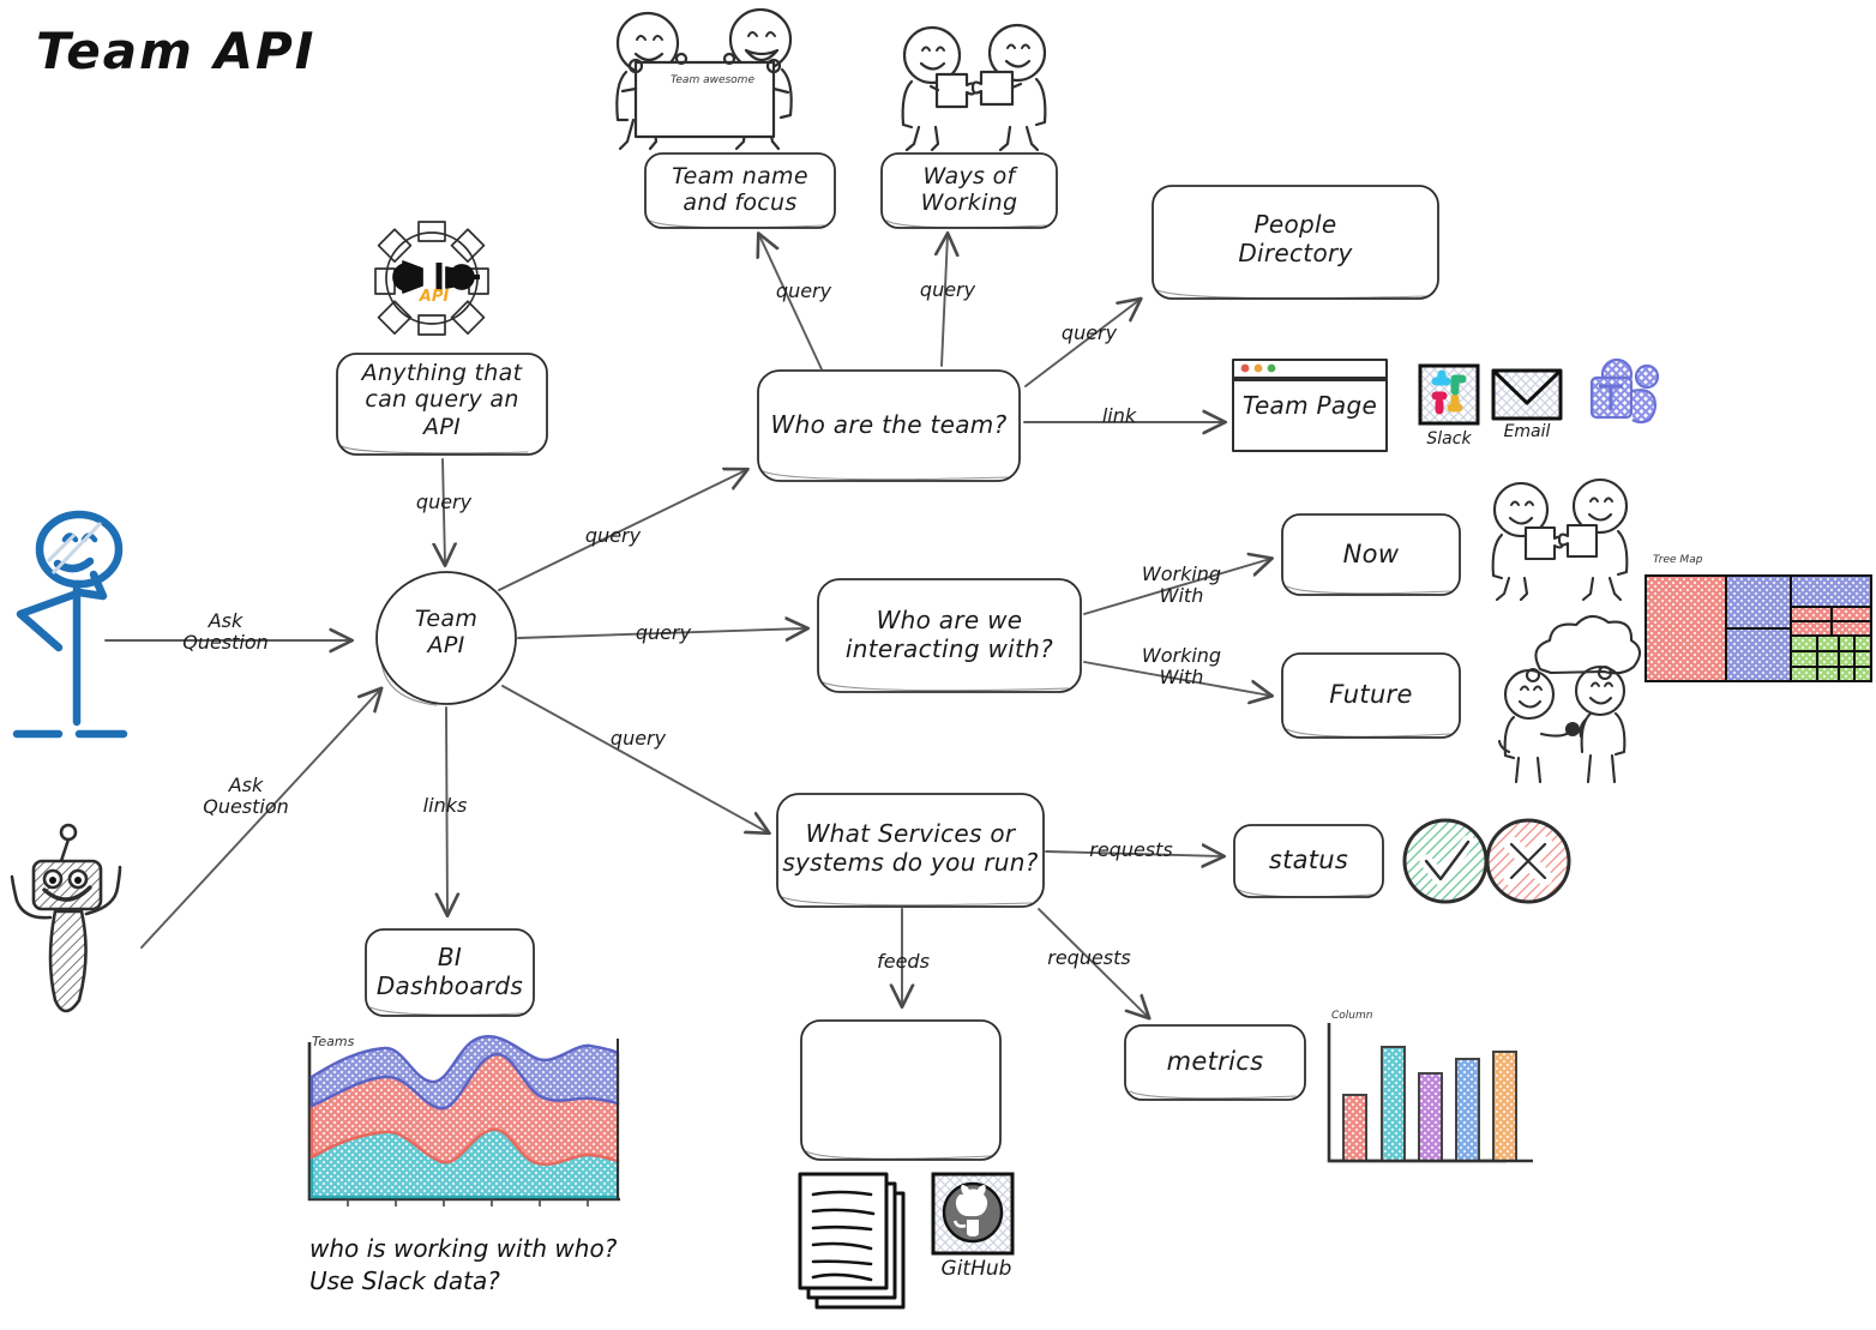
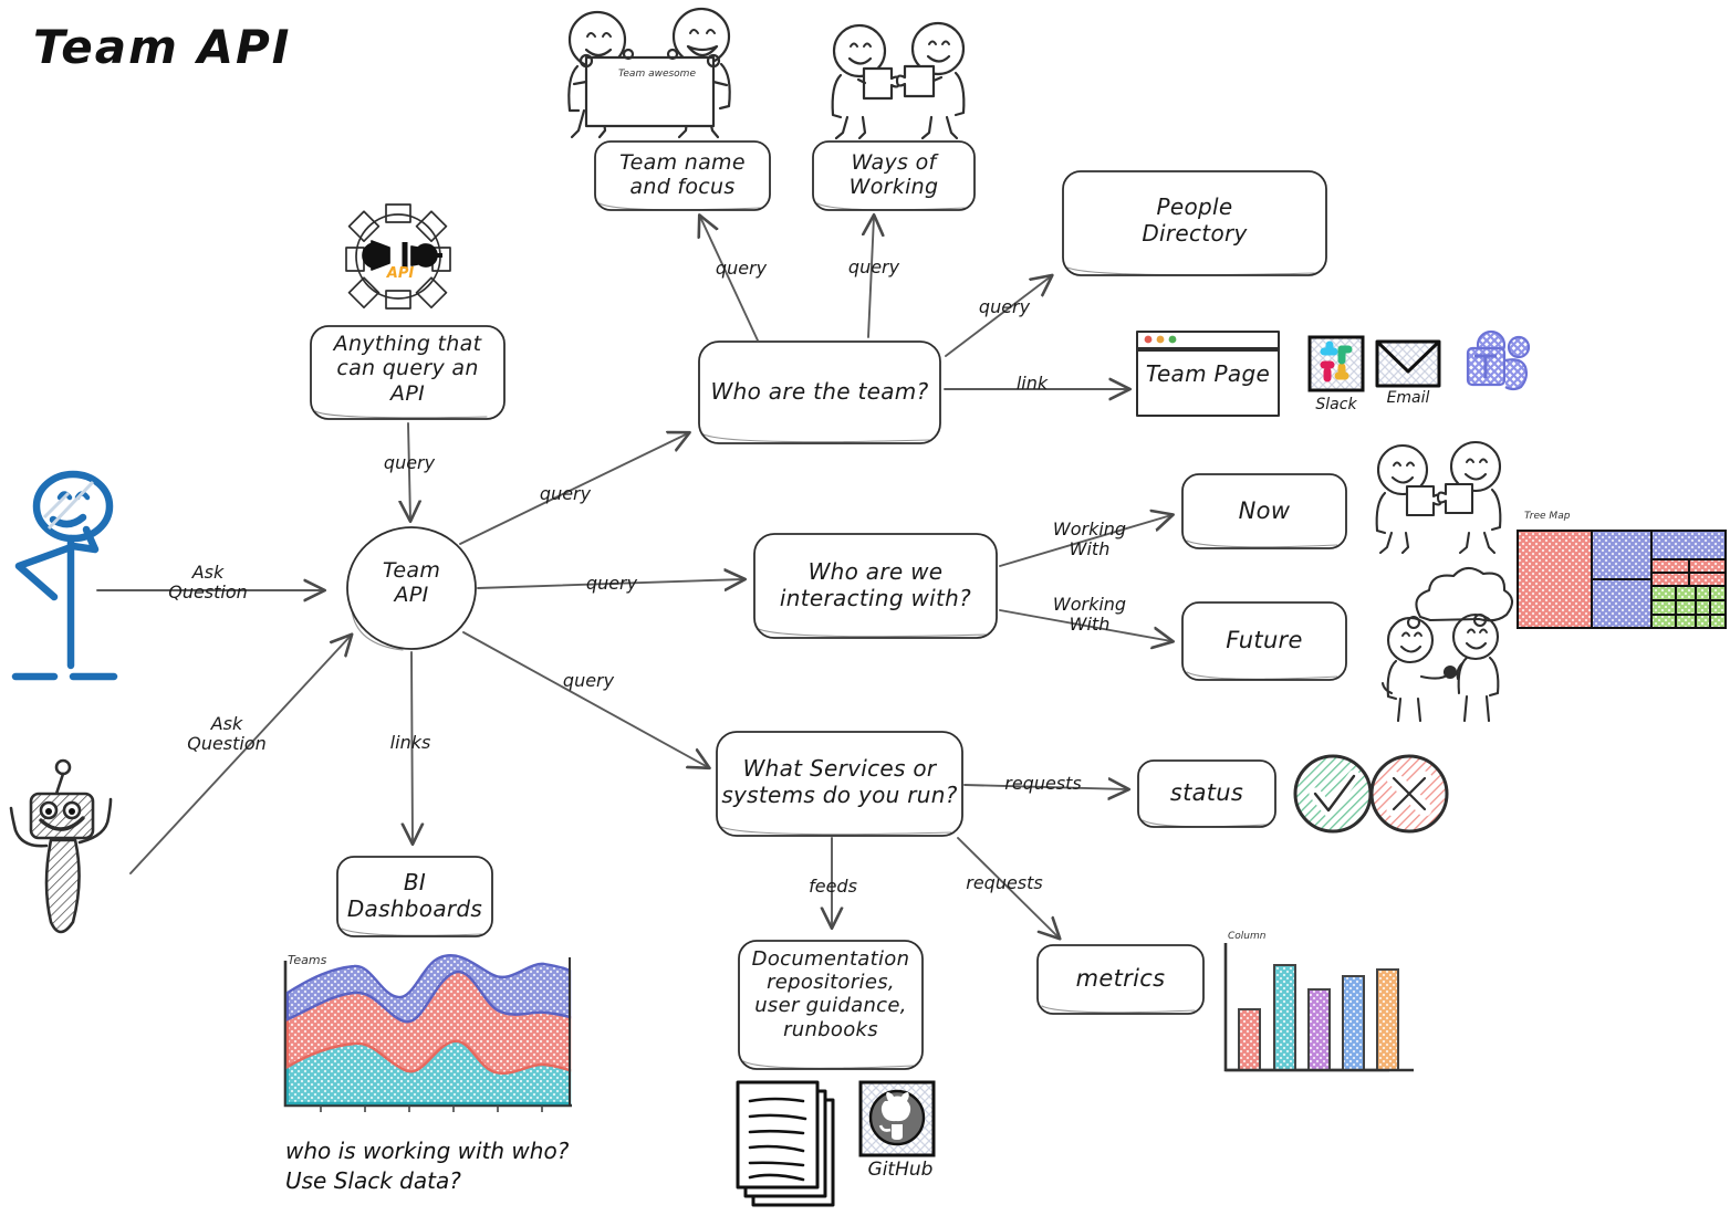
  Team API
  Team awesome
  API
  Anything that
  can query an
  API
  Team
  API
  BI
  Dashboards
  Team name
  and focus
  Ways of
  Working
  People
  Directory
  Who are the team?
  Team Page
  Who are we
  interacting with?
  Now
  Future
  What Services or
  systems do you run?
  status
  metrics
+ Documentation
+ repositories,
+ user guidance,
+ runbooks
  Ask
  Question
  Ask
  Question
  query
  links
  query
  query
  query
  query
  query
  query
  link
  Working
  With
  Working
  With
  requests
  requests
  feeds
  Slack
  Email
  GitHub
  Teams
  Column
  Tree Map
  who is working with who?
  Use Slack data?
